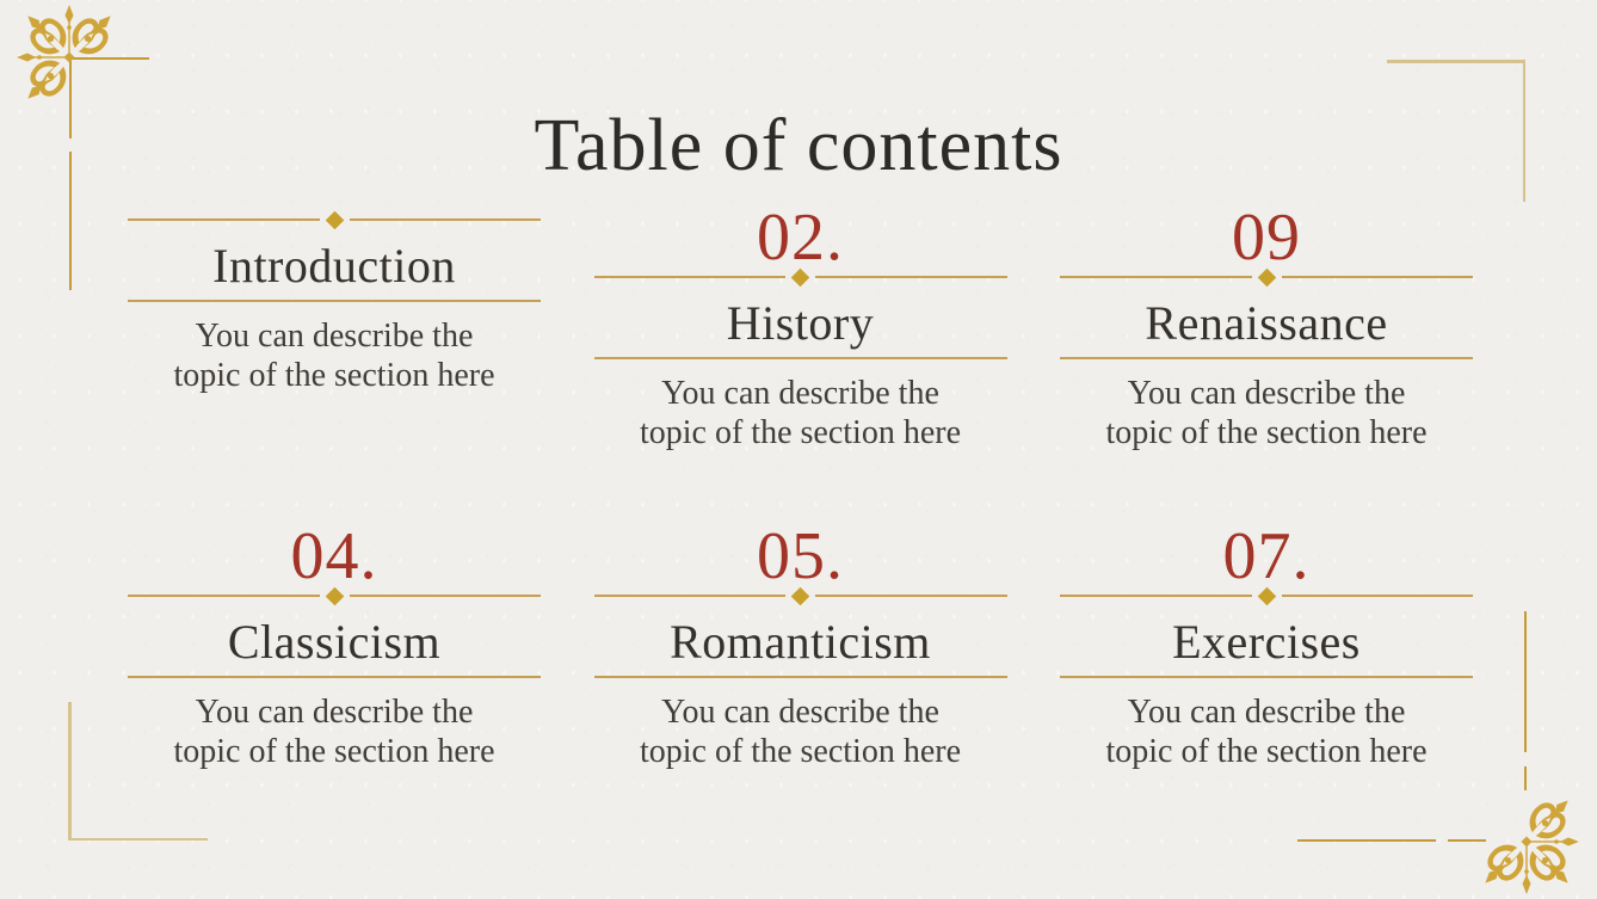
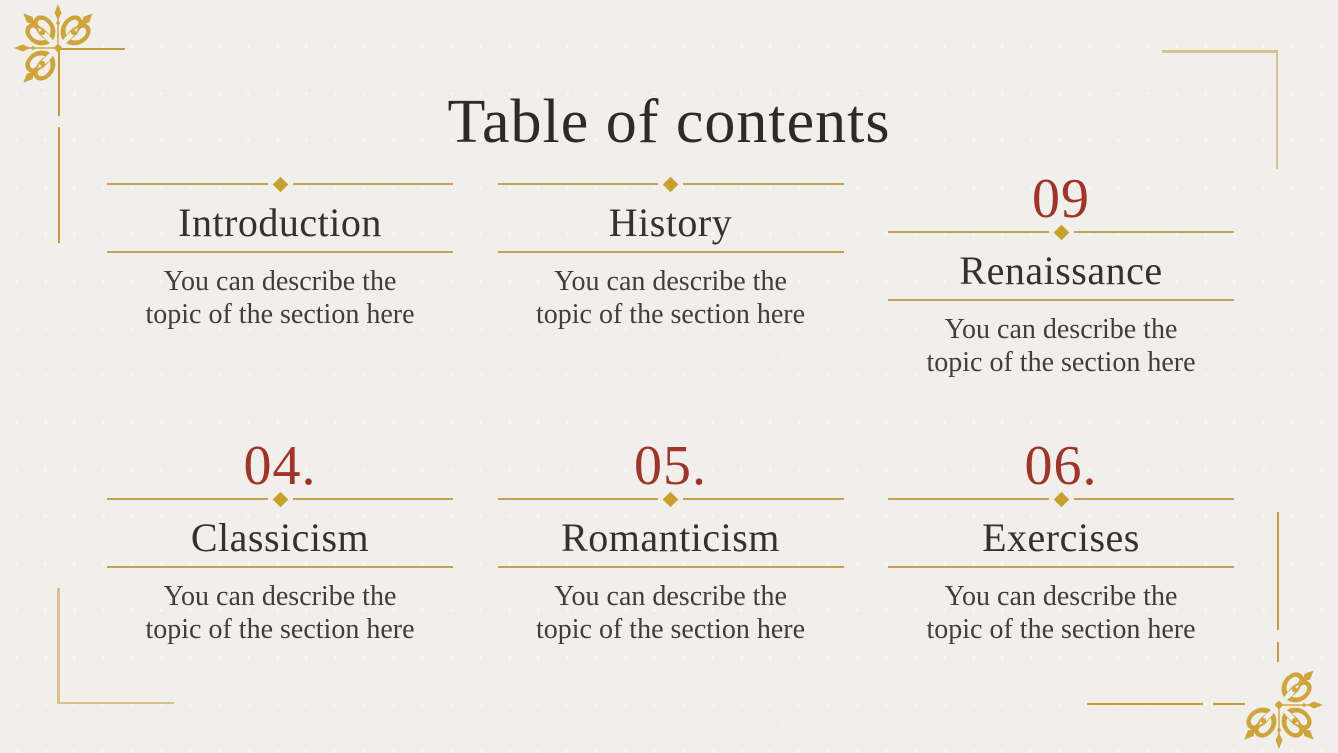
  Table of contents
  Introduction
  You can describe the
  topic of the section here
- 02.
  History
  You can describe the
  topic of the section here
  09
  Renaissance
  You can describe the
  topic of the section here
  04.
  Classicism
  You can describe the
  topic of the section here
  05.
  Romanticism
  You can describe the
  topic of the section here
- 07.
+ 06.
  Exercises
  You can describe the
  topic of the section here
